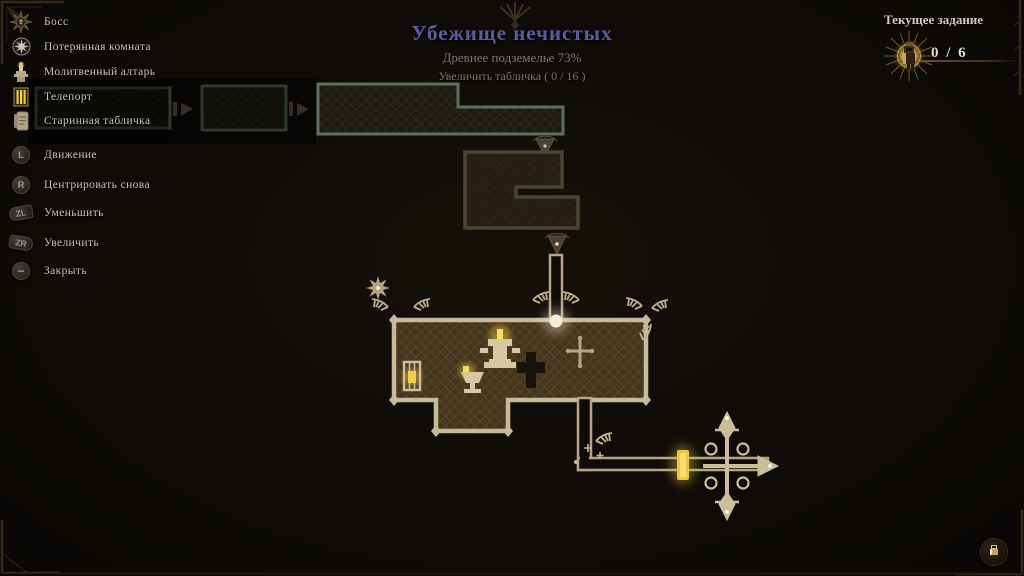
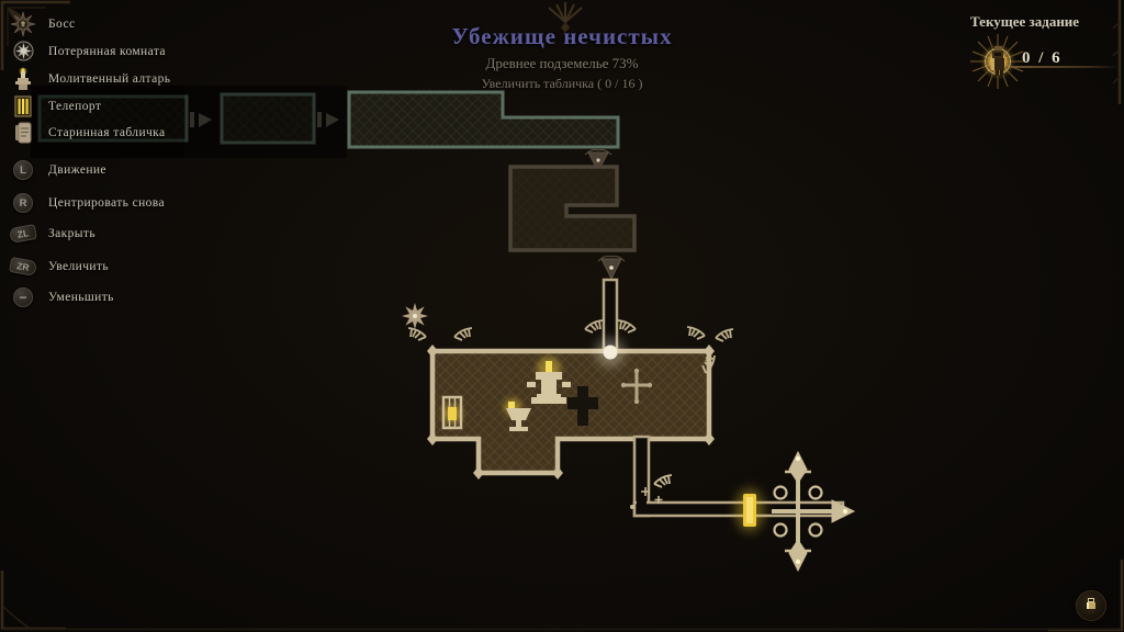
  Убежище нечистых
  Древнее подземелье 73%
  Увеличить табличка ( 0 / 16 )
  Текущее задание
  0 / 6
  Босс
  Потерянная комната
  Молитвенный алтарь
  Телепорт
  Старинная табличка
  L
  Движение
  R
  Центрировать снова
- Уменьшить
+ Закрыть
  Увеличить
  −
- Закрыть
+ Уменьшить
